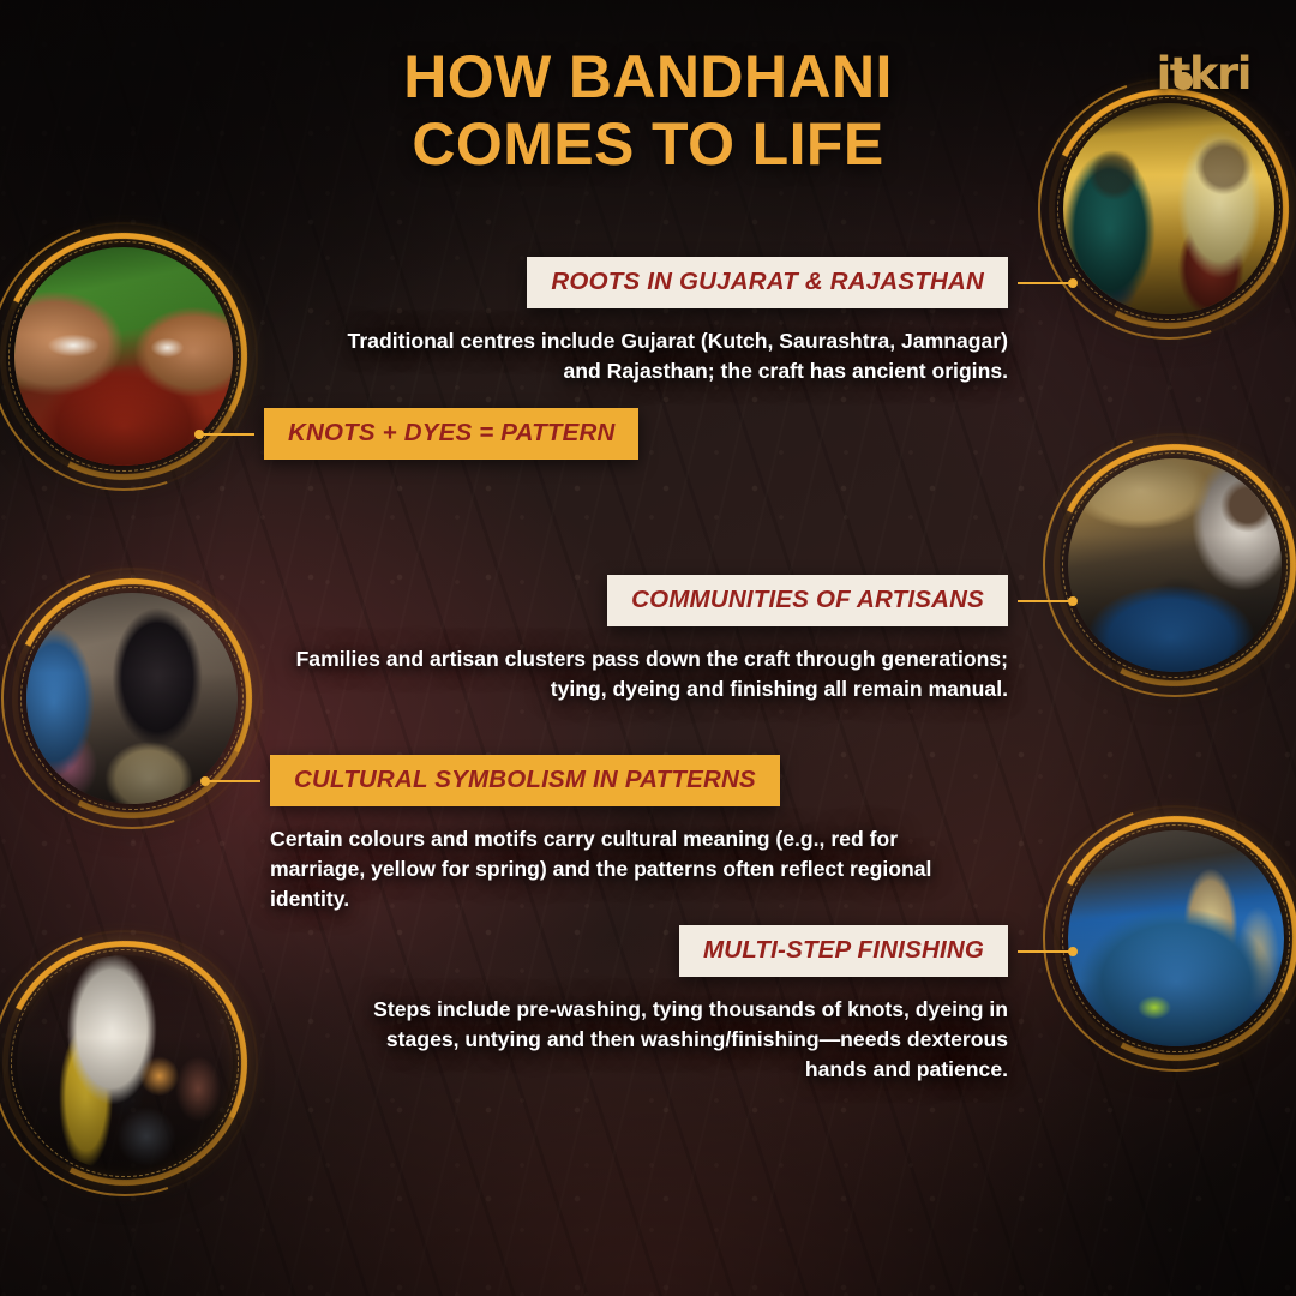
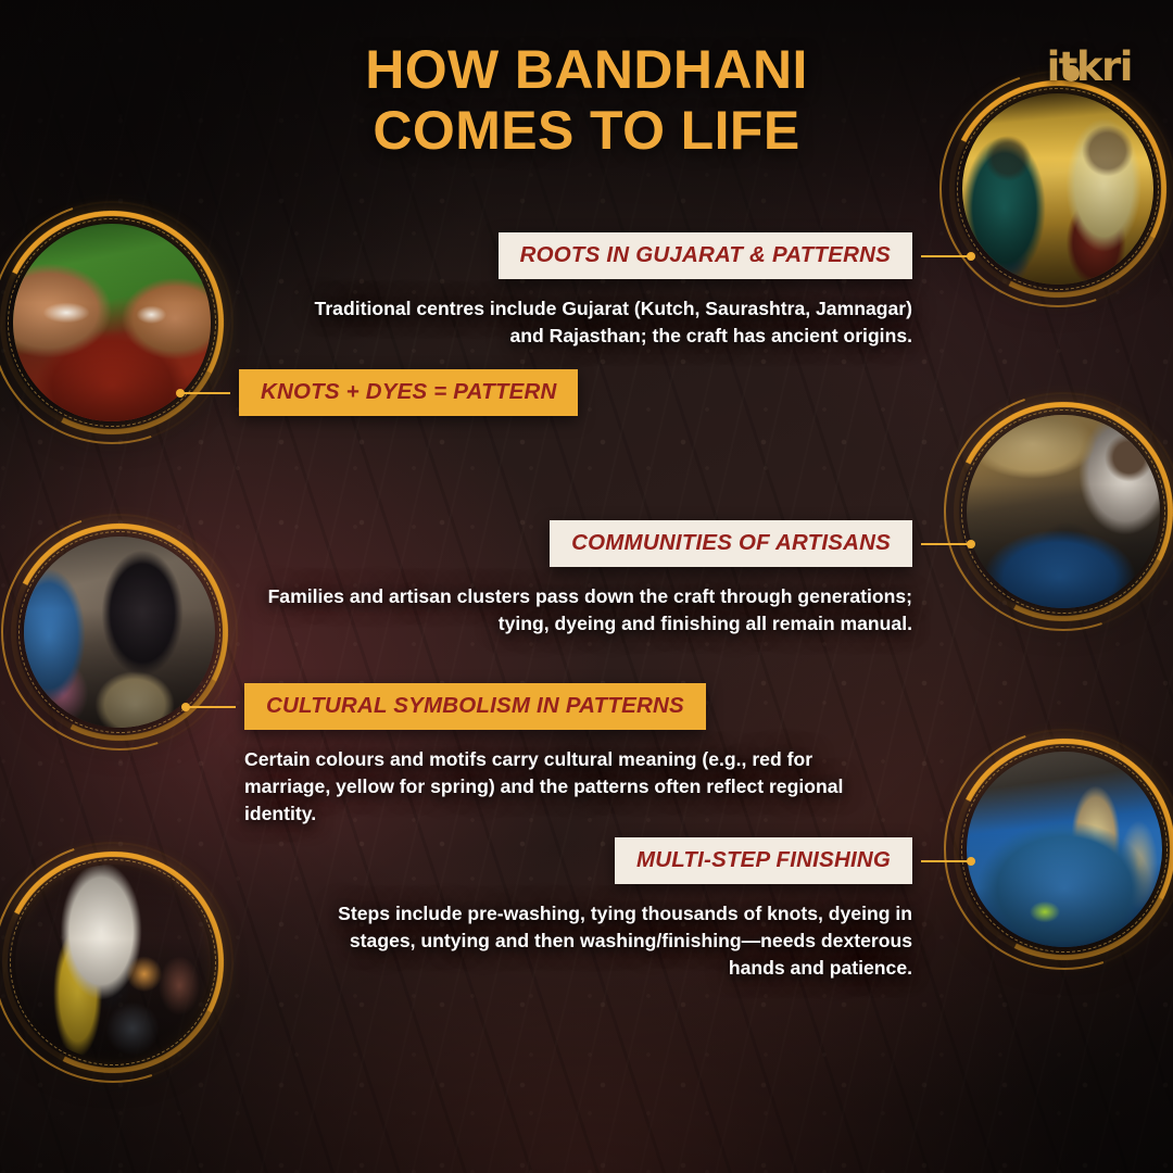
  HOW BANDHANI
  COMES TO LIFE
  i kri
- ROOTS IN GUJARAT & RAJASTHAN
+ ROOTS IN GUJARAT & PATTERNS
  Traditional centres include Gujarat (Kutch, Saurashtra, Jamnagar) and Rajasthan; the craft has ancient origins.
  KNOTS + DYES = PATTERN
  COMMUNITIES OF ARTISANS
  Families and artisan clusters pass down the craft through generations; tying, dyeing and finishing all remain manual.
  CULTURAL SYMBOLISM IN PATTERNS
  Certain colours and motifs carry cultural meaning (e.g., red for marriage, yellow for spring) and the patterns often reflect regional identity.
  MULTI-STEP FINISHING
  Steps include pre-washing, tying thousands of knots, dyeing in stages, untying and then washing/finishing—needs dexterous hands and patience.
